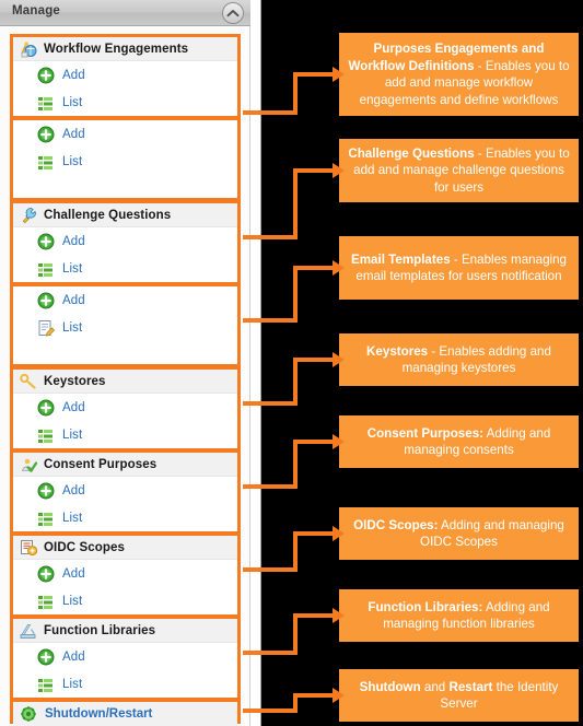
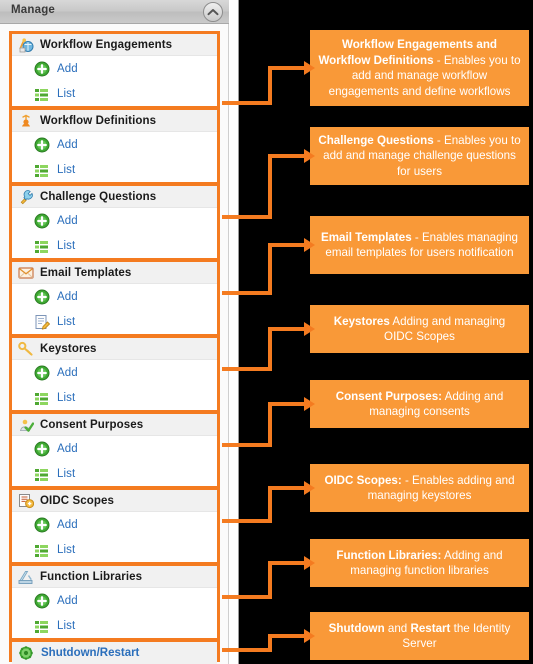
  Manage
  Workflow Engagements
  Add
  List
+ Workflow Definitions
  Add
  List
  Challenge Questions
  Add
  List
+ Email Templates
  Add
  List
  Keystores
  Add
  List
  Consent Purposes
  Add
  List
  OIDC Scopes
  Add
  List
  Function Libraries
  Add
  List
  Shutdown/Restart
- Purposes Engagements and Workflow Definitions - Enables you to add and manage workflow engagements and define workflows
+ Workflow Engagements and Workflow Definitions - Enables you to add and manage workflow engagements and define workflows
  Challenge Questions - Enables you to add and manage challenge questions for users
  Email Templates - Enables managing email templates for users notification
- Keystores - Enables adding and managing keystores
+ Keystores Adding and managing OIDC Scopes
  Consent Purposes: Adding and managing consents
- OIDC Scopes: Adding and managing OIDC Scopes
+ OIDC Scopes: - Enables adding and managing keystores
  Function Libraries: Adding and managing function libraries
  Shutdown and Restart the Identity Server
